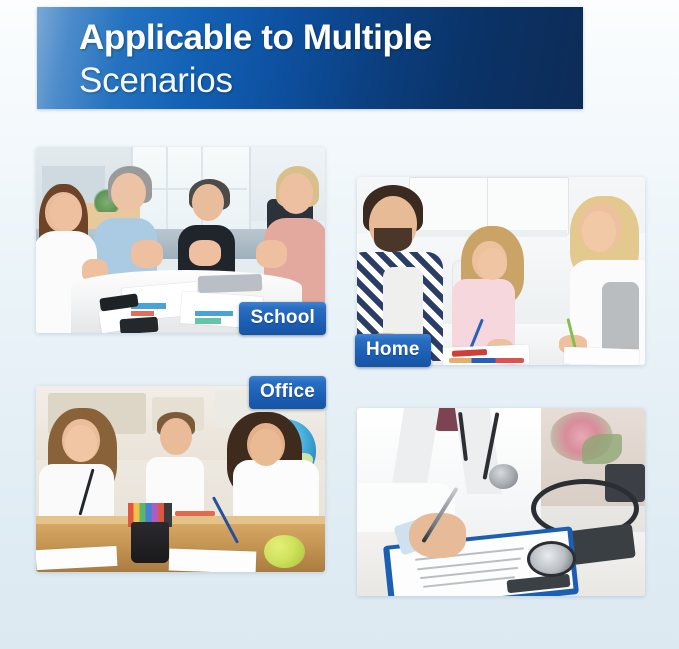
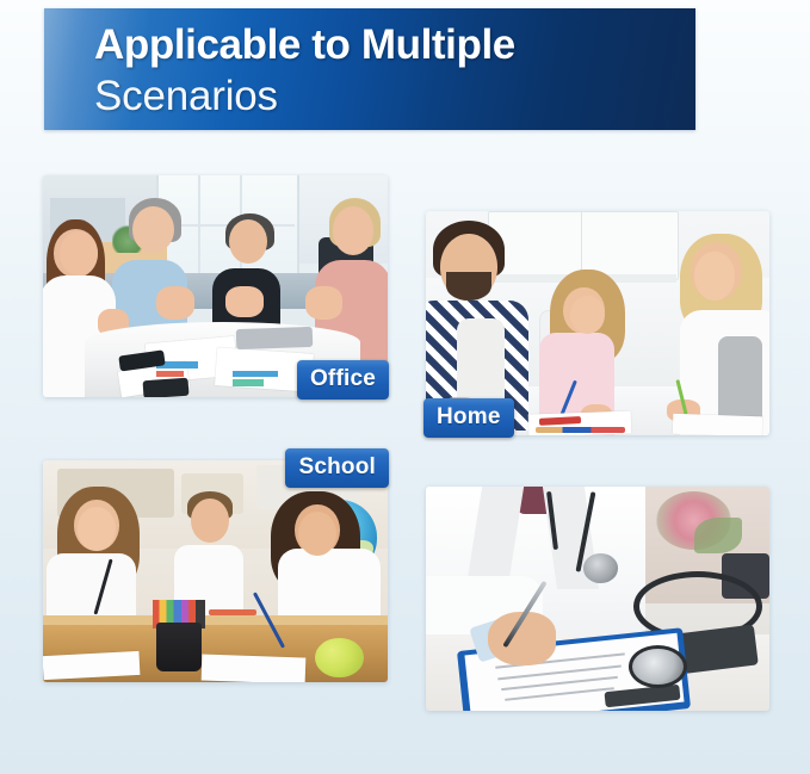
  Applicable to Multiple
  Scenarios
- School
+ Office
  Home
- Office
+ School
